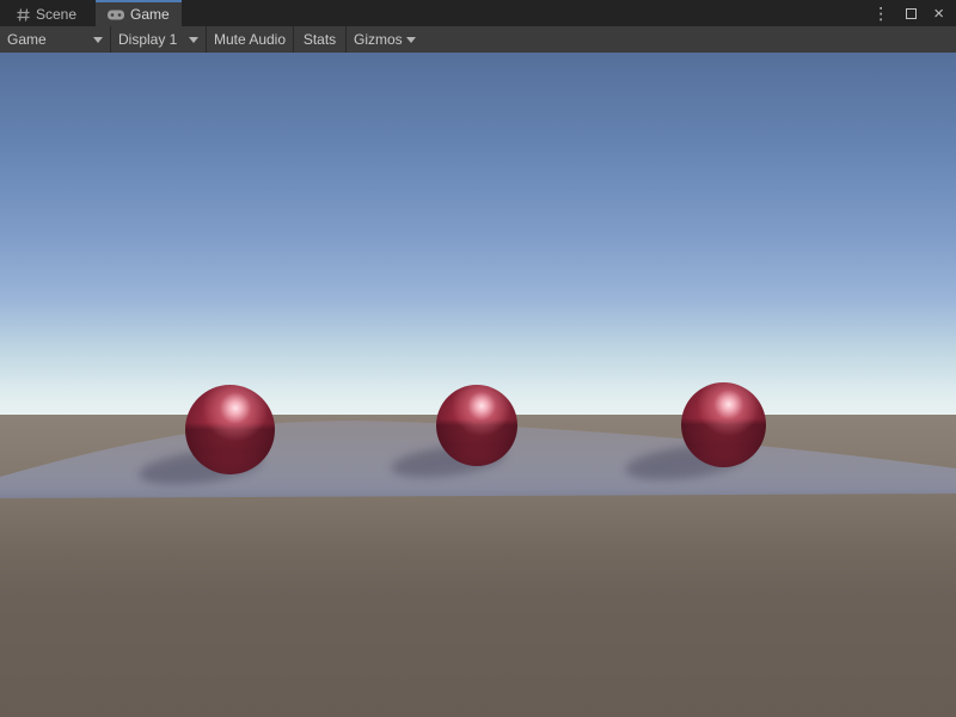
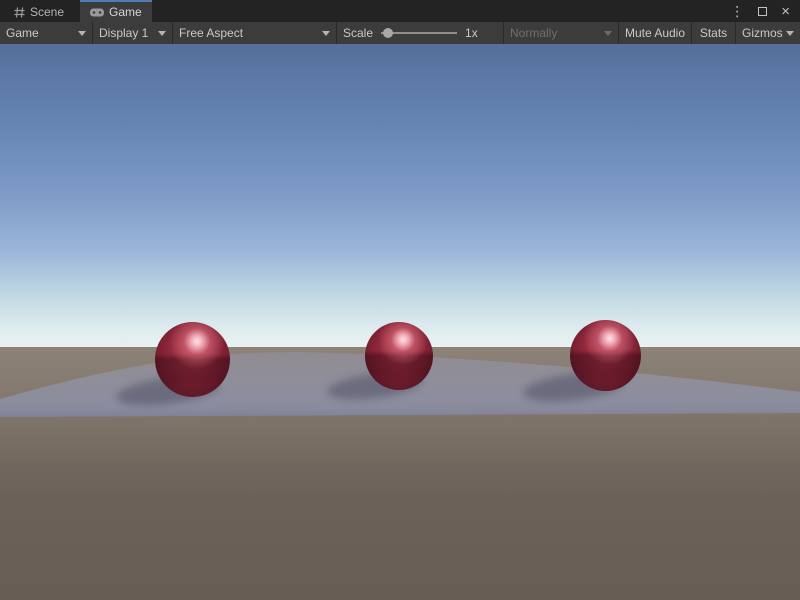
  Scene
  Game
  ⋮
  ×
  Game
  Display 1
+ Free Aspect
+ Scale
+ 1x
+ Normally
  Mute Audio
  Stats
  Gizmos
